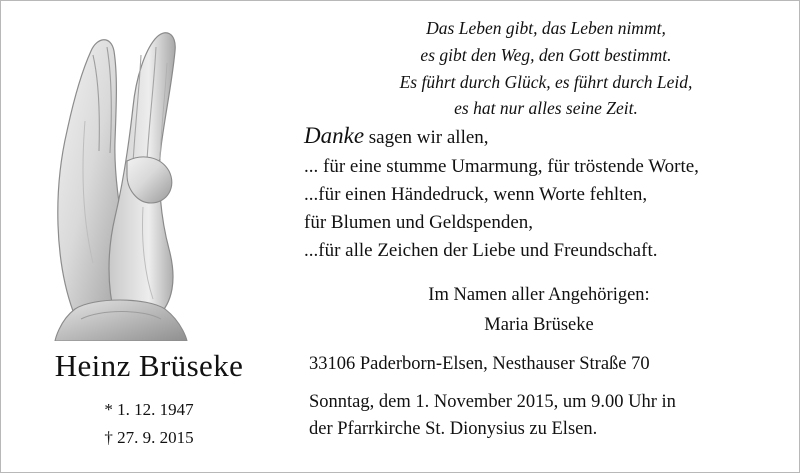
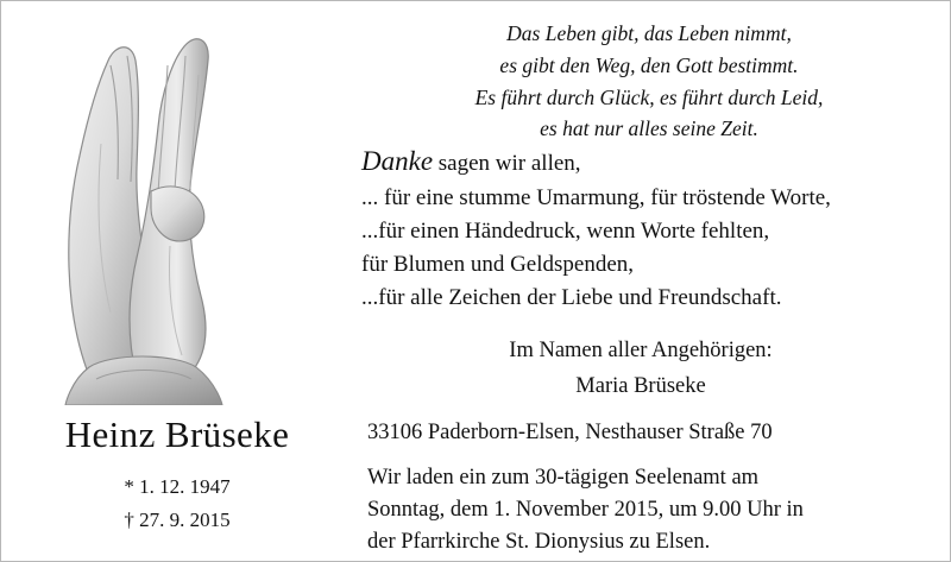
  Das Leben gibt, das Leben nimmt,
  es gibt den Weg, den Gott bestimmt.
  Es führt durch Glück, es führt durch Leid,
  es hat nur alles seine Zeit.
  Danke sagen wir allen,
  ... für eine stumme Umarmung, für tröstende Worte,
  ...für einen Händedruck, wenn Worte fehlten,
  für Blumen und Geldspenden,
  ...für alle Zeichen der Liebe und Freundschaft.
  Im Namen aller Angehörigen:
  Maria Brüseke
  Heinz Brüseke
  * 1. 12. 1947
  † 27. 9. 2015
  33106 Paderborn-Elsen, Nesthauser Straße 70
+ Wir laden ein zum 30-tägigen Seelenamt am
  Sonntag, dem 1. November 2015, um 9.00 Uhr in
  der Pfarrkirche St. Dionysius zu Elsen.
